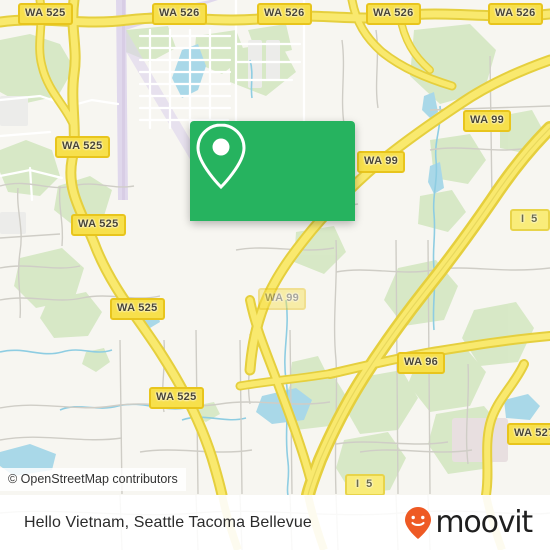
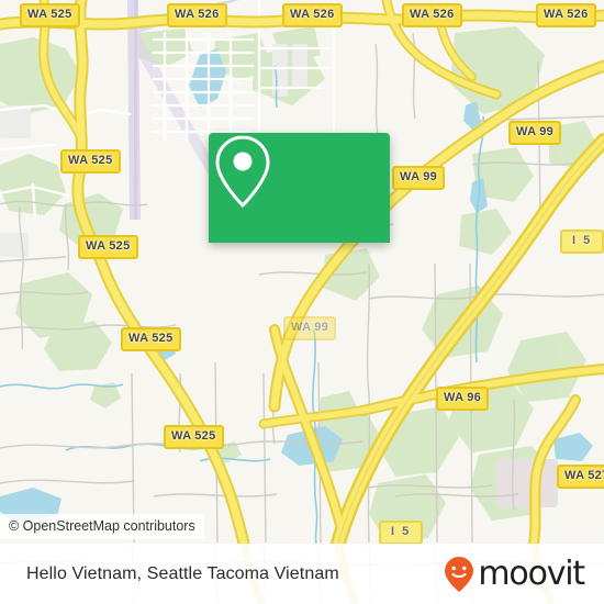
  WA 525
  WA 526
  WA 526
  WA 526
  WA 526
  WA 99
  WA 525
  WA 99
  I 5
  WA 525
  WA 525
  WA 99
  WA 96
  WA 525
  WA 52
  I 5
  © OpenStreetMap contributors
- Hello Vietnam, Seattle Tacoma Bellevue
+ Hello Vietnam, Seattle Tacoma Vietnam
  moovit
